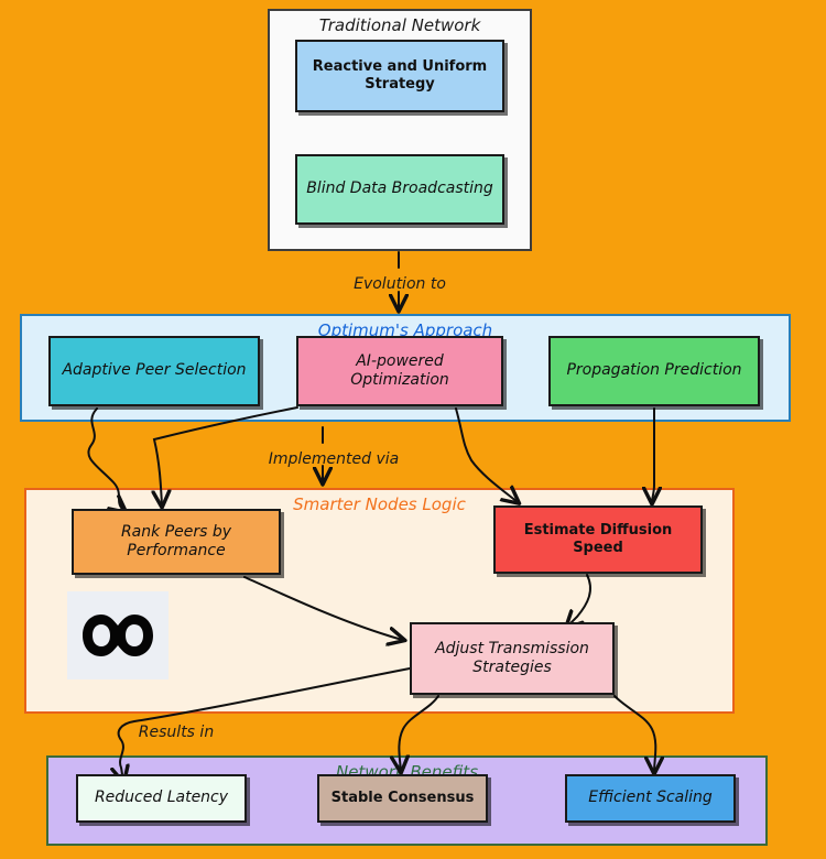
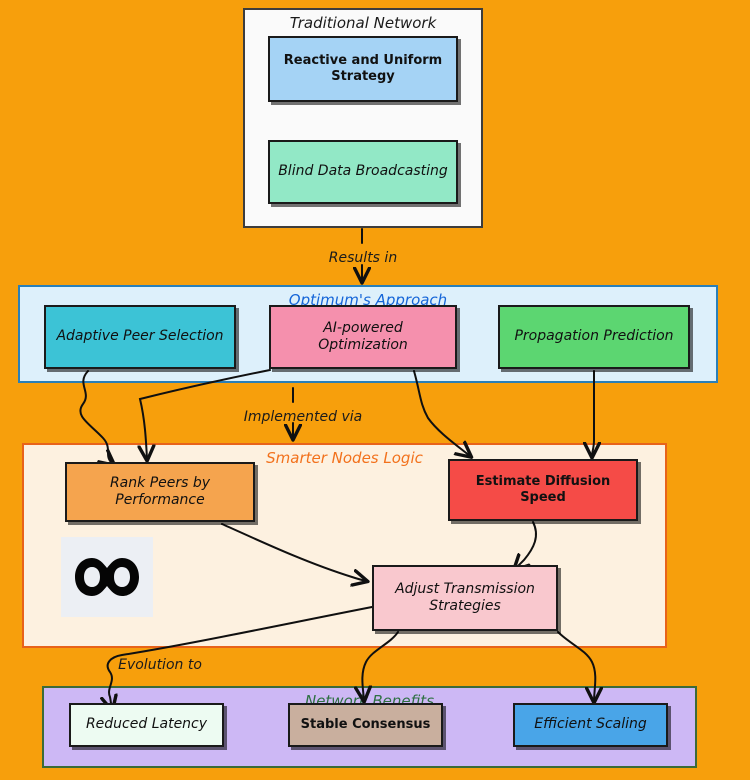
  Traditional Network
  Optimum's Approach
  Smarter Nodes Logic
  Network Benefits
  Reactive and Uniform Strategy
  Blind Data Broadcasting
  Adaptive Peer Selection
  AI-powered Optimization
  Propagation Prediction
  Rank Peers by Performance
  Estimate Diffusion Speed
  Adjust Transmission Strategies
  Reduced Latency
  Stable Consensus
  Efficient Scaling
- Evolution to
+ Results in
  Implemented via
- Results in
+ Evolution to
